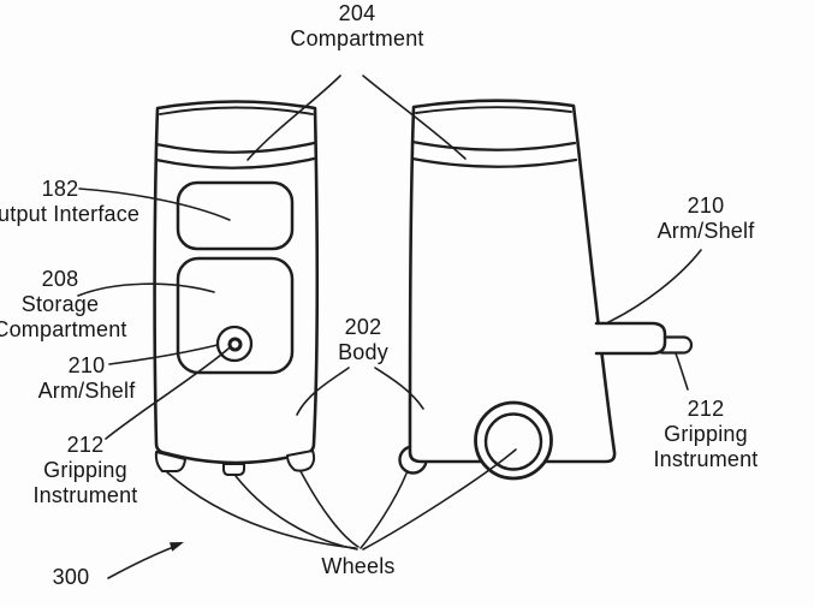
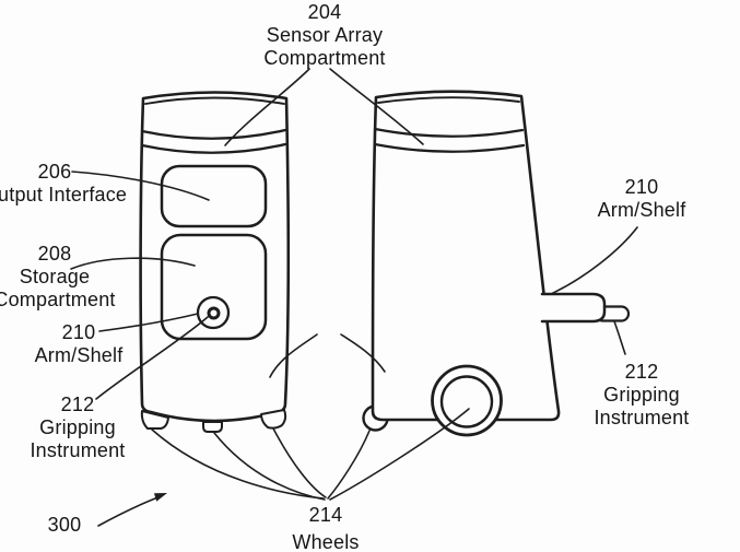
  204
+ Sensor Array
  Compartment
- 182
+ 206
  utput Interface
  208
  Storage
  Compartment
  210
  Arm/Shelf
  212
  Gripping
  Instrument
- 202
- Body
  210
  Arm/Shelf
  212
  Gripping
  Instrument
+ 214
  Wheels
  300
